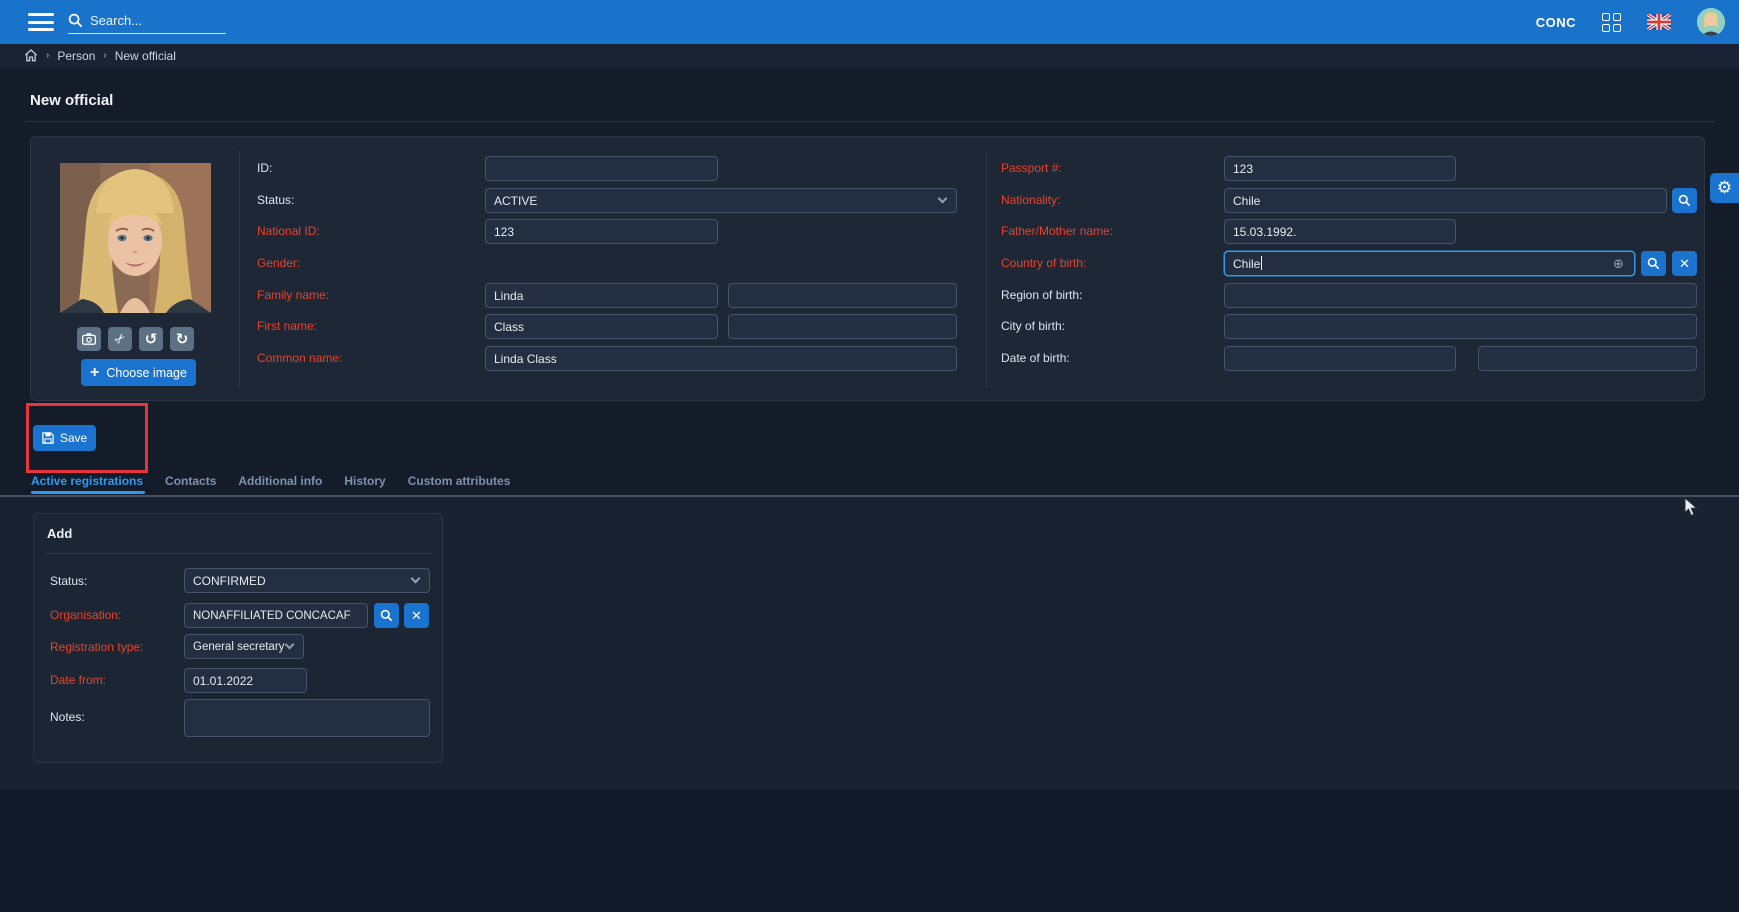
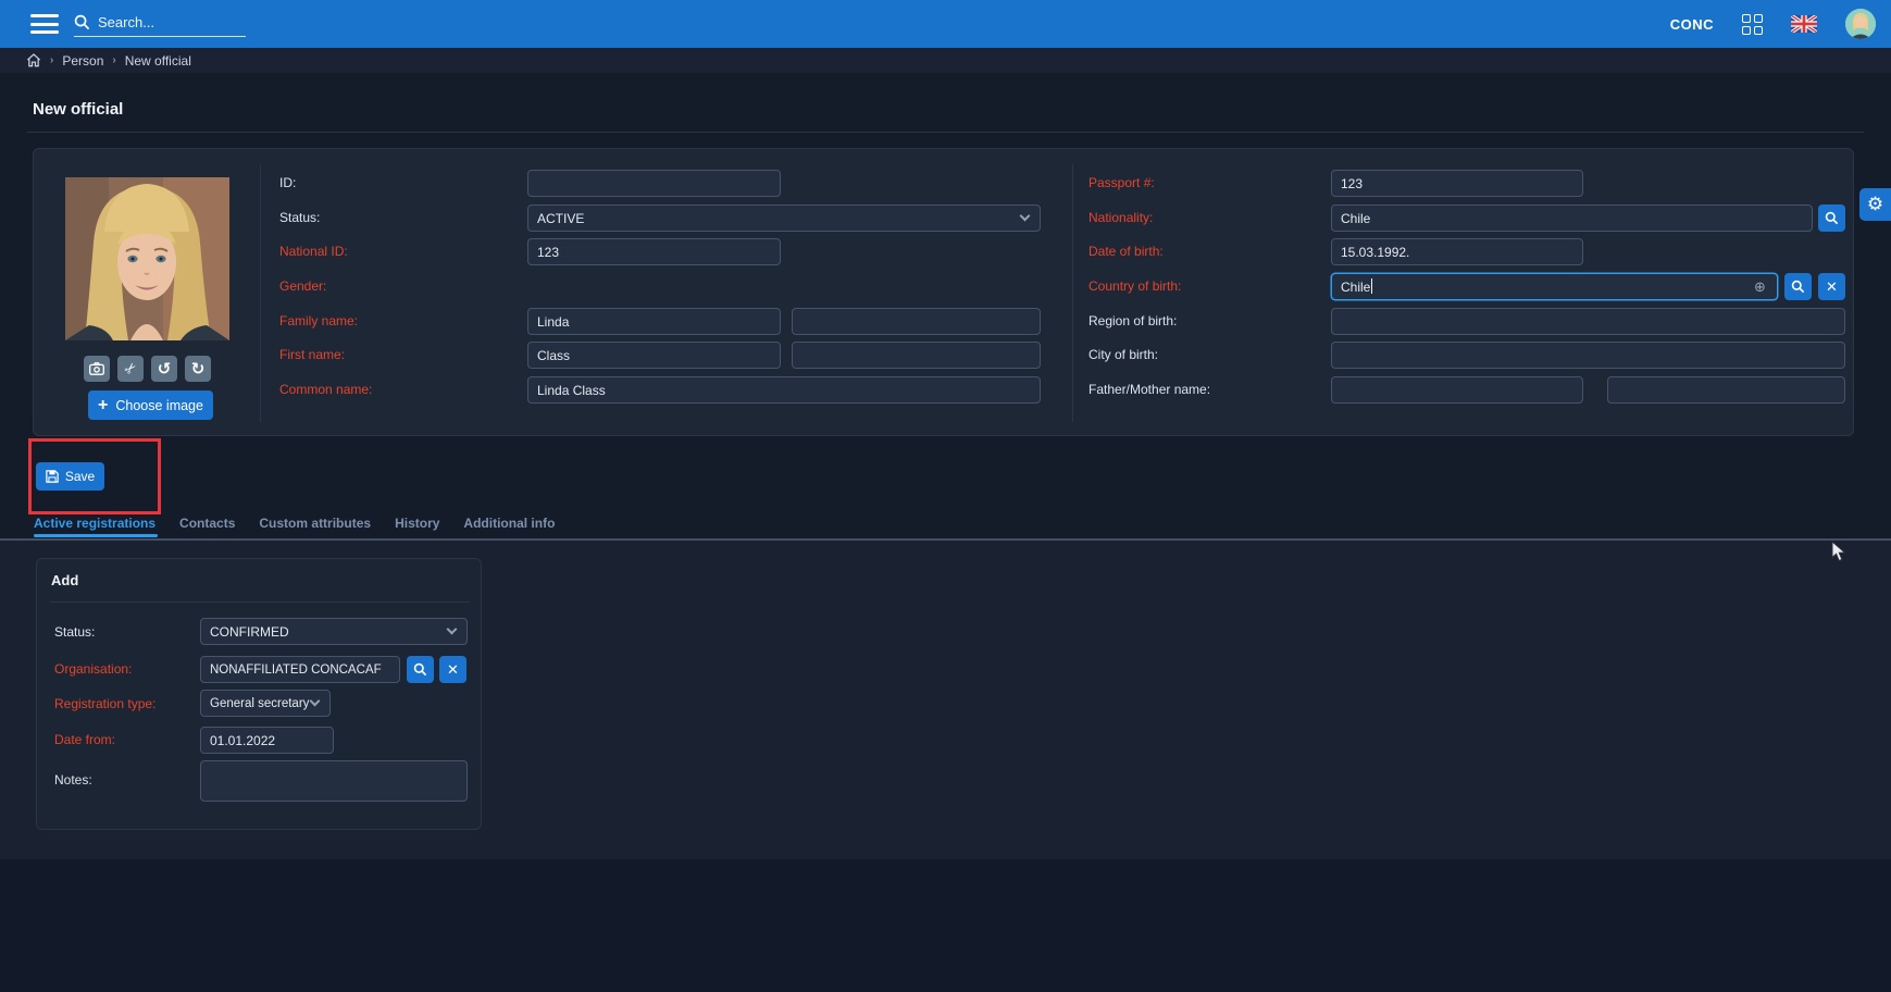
  Search...
  CONC
  ›
  Person
  ›
  New official
  New official
  ↺
  ↻
  +
  Choose image
  ID:
  Status:
  ACTIVE
  National ID:
  123
  Gender:
  Family name:
  Linda
  First name:
  Class
  Common name:
  Linda Class
  Passport #:
  123
  Nationality:
  Chile
- Father/Mother name:
+ Date of birth:
  15.03.1992.
  Country of birth:
  Chile
  ⊕
  ✕
  Region of birth:
  City of birth:
- Date of birth:
+ Father/Mother name:
  ⚙
  Save
  Active registrations
  Contacts
- Additional info
+ Custom attributes
  History
- Custom attributes
+ Additional info
  Add
  Status:
  CONFIRMED
  Organisation:
  NONAFFILIATED CONCACAF
  ✕
  Registration type:
  General secretary
  Date from:
  01.01.2022
  Notes:
